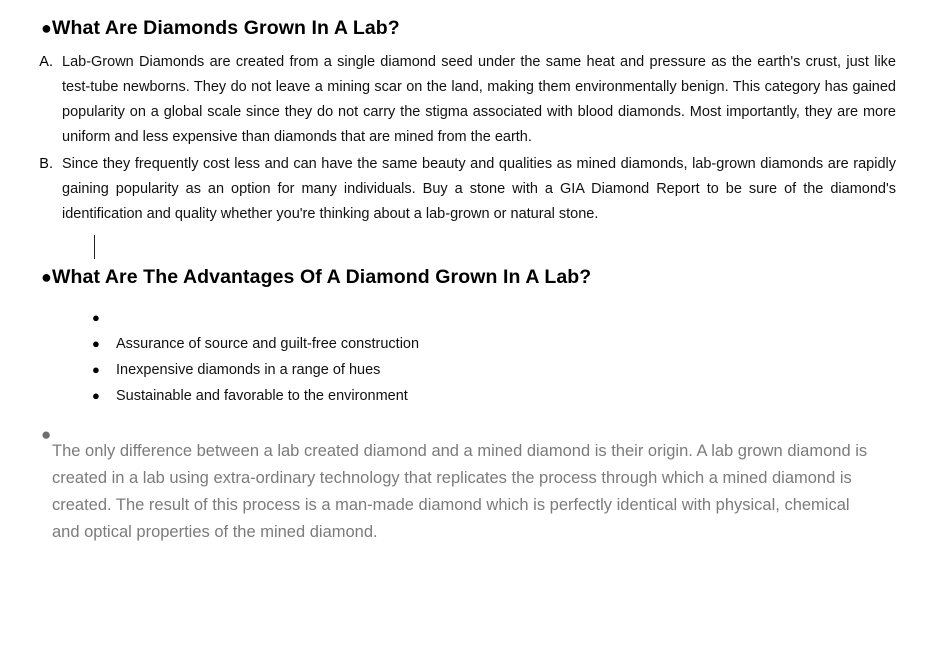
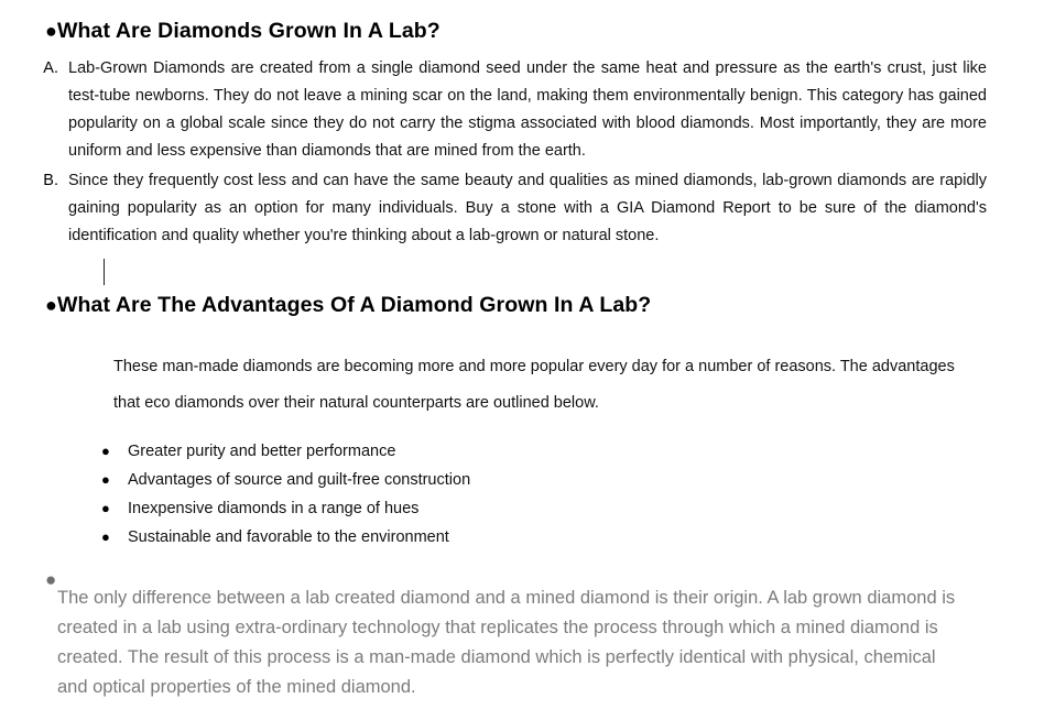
  ●
  What Are Diamonds Grown In A Lab?
  A.
  Lab-Grown Diamonds are created from a single diamond seed under the same heat and pressure as the earth's crust, just like test-tube newborns. They do not leave a mining scar on the land, making them environmentally benign. This category has gained popularity on a global scale since they do not carry the stigma associated with blood diamonds. Most importantly, they are more uniform and less expensive than diamonds that are mined from the earth.
  B.
  Since they frequently cost less and can have the same beauty and qualities as mined diamonds, lab-grown diamonds are rapidly gaining popularity as an option for many individuals. Buy a stone with a GIA Diamond Report to be sure of the diamond's identification and quality whether you're thinking about a lab-grown or natural stone.
  ●
  What Are The Advantages Of A Diamond Grown In A Lab?
+ These man-made diamonds are becoming more and more popular every day for a number of reasons. The advantages that eco diamonds over their natural counterparts are outlined below.
  ●
+ Greater purity and better performance
  ●
- Assurance of source and guilt-free construction
+ Advantages of source and guilt-free construction
  ●
  Inexpensive diamonds in a range of hues
  ●
  Sustainable and favorable to the environment
  ●
  The only difference between a lab created diamond and a mined diamond is their origin. A lab grown diamond is created in a lab using extra-ordinary technology that replicates the process through which a mined diamond is created. The result of this process is a man-made diamond which is perfectly identical with physical, chemical and optical properties of the mined diamond.
